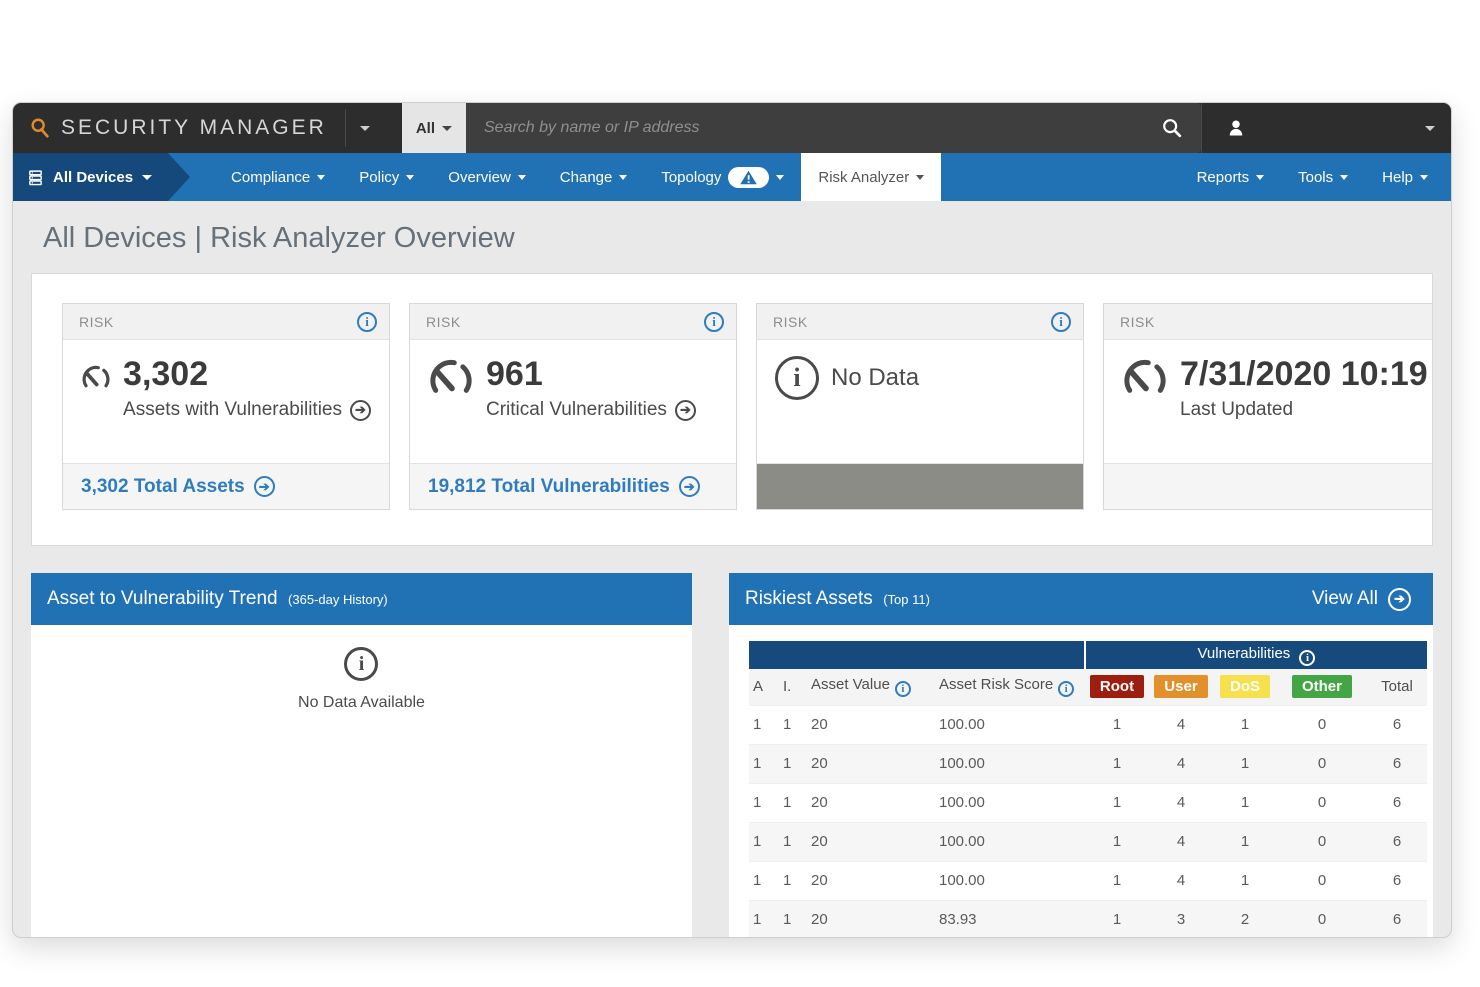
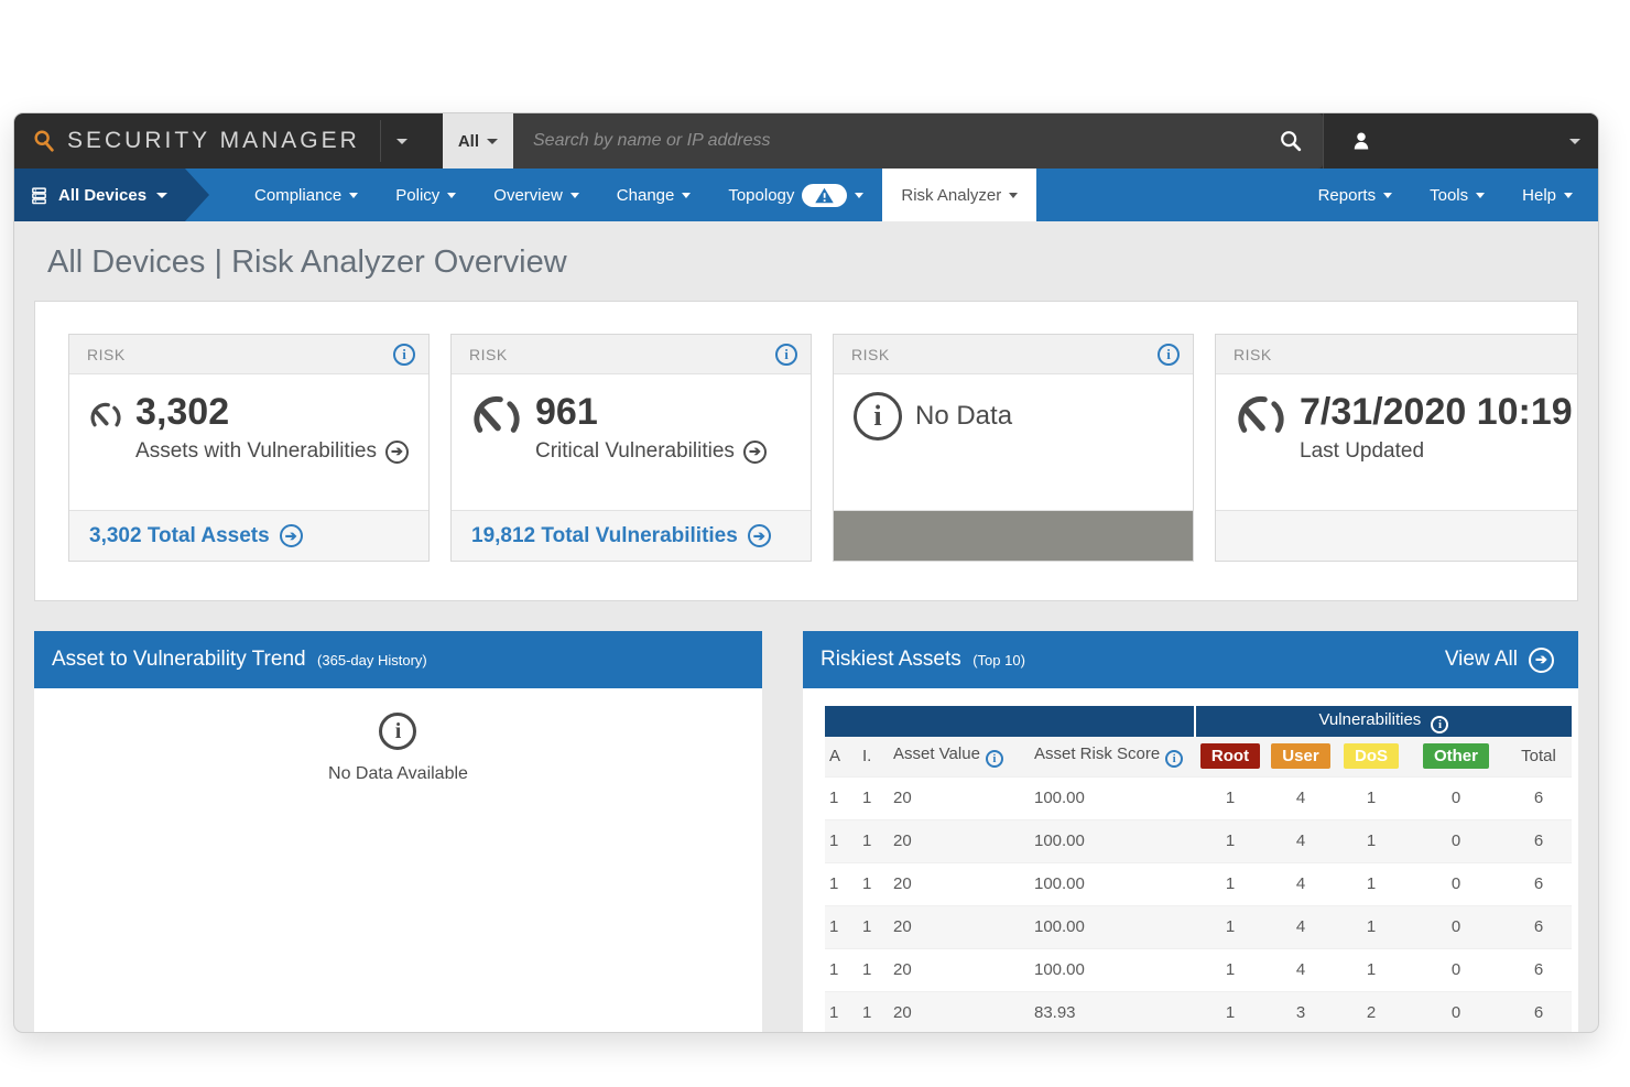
  SECURITY MANAGER
  All
  Search by name or IP address
  All Devices
  Compliance
  Policy
  Overview
  Change
  Topology
  Risk Analyzer
  Reports
  Tools
  Help
  All Devices | Risk Analyzer Overview
  RISK
  i
  3,302
  Assets with Vulnerabilities
  ➔
  3,302 Total Assets
  ➔
  RISK
  i
  961
  Critical Vulnerabilities
  ➔
  19,812 Total Vulnerabilities
  ➔
  RISK
  i
  i
  No Data
  RISK
  7/31/2020 10:19
  Last Updated
  Asset to Vulnerability Trend (365-day History)
  i
  No Data Available
- Riskiest Assets (Top 11)
+ Riskiest Assets (Top 10)
  View All
  ➔
  	Vulnerabilities i
  A	I.	Asset Value i	Asset Risk Score i	Root	User	DoS	Other	Total
  1	1	20	100.00	1	4	1	0	6
  1	1	20	100.00	1	4	1	0	6
  1	1	20	100.00	1	4	1	0	6
  1	1	20	100.00	1	4	1	0	6
  1	1	20	100.00	1	4	1	0	6
  1	1	20	83.93	1	3	2	0	6
